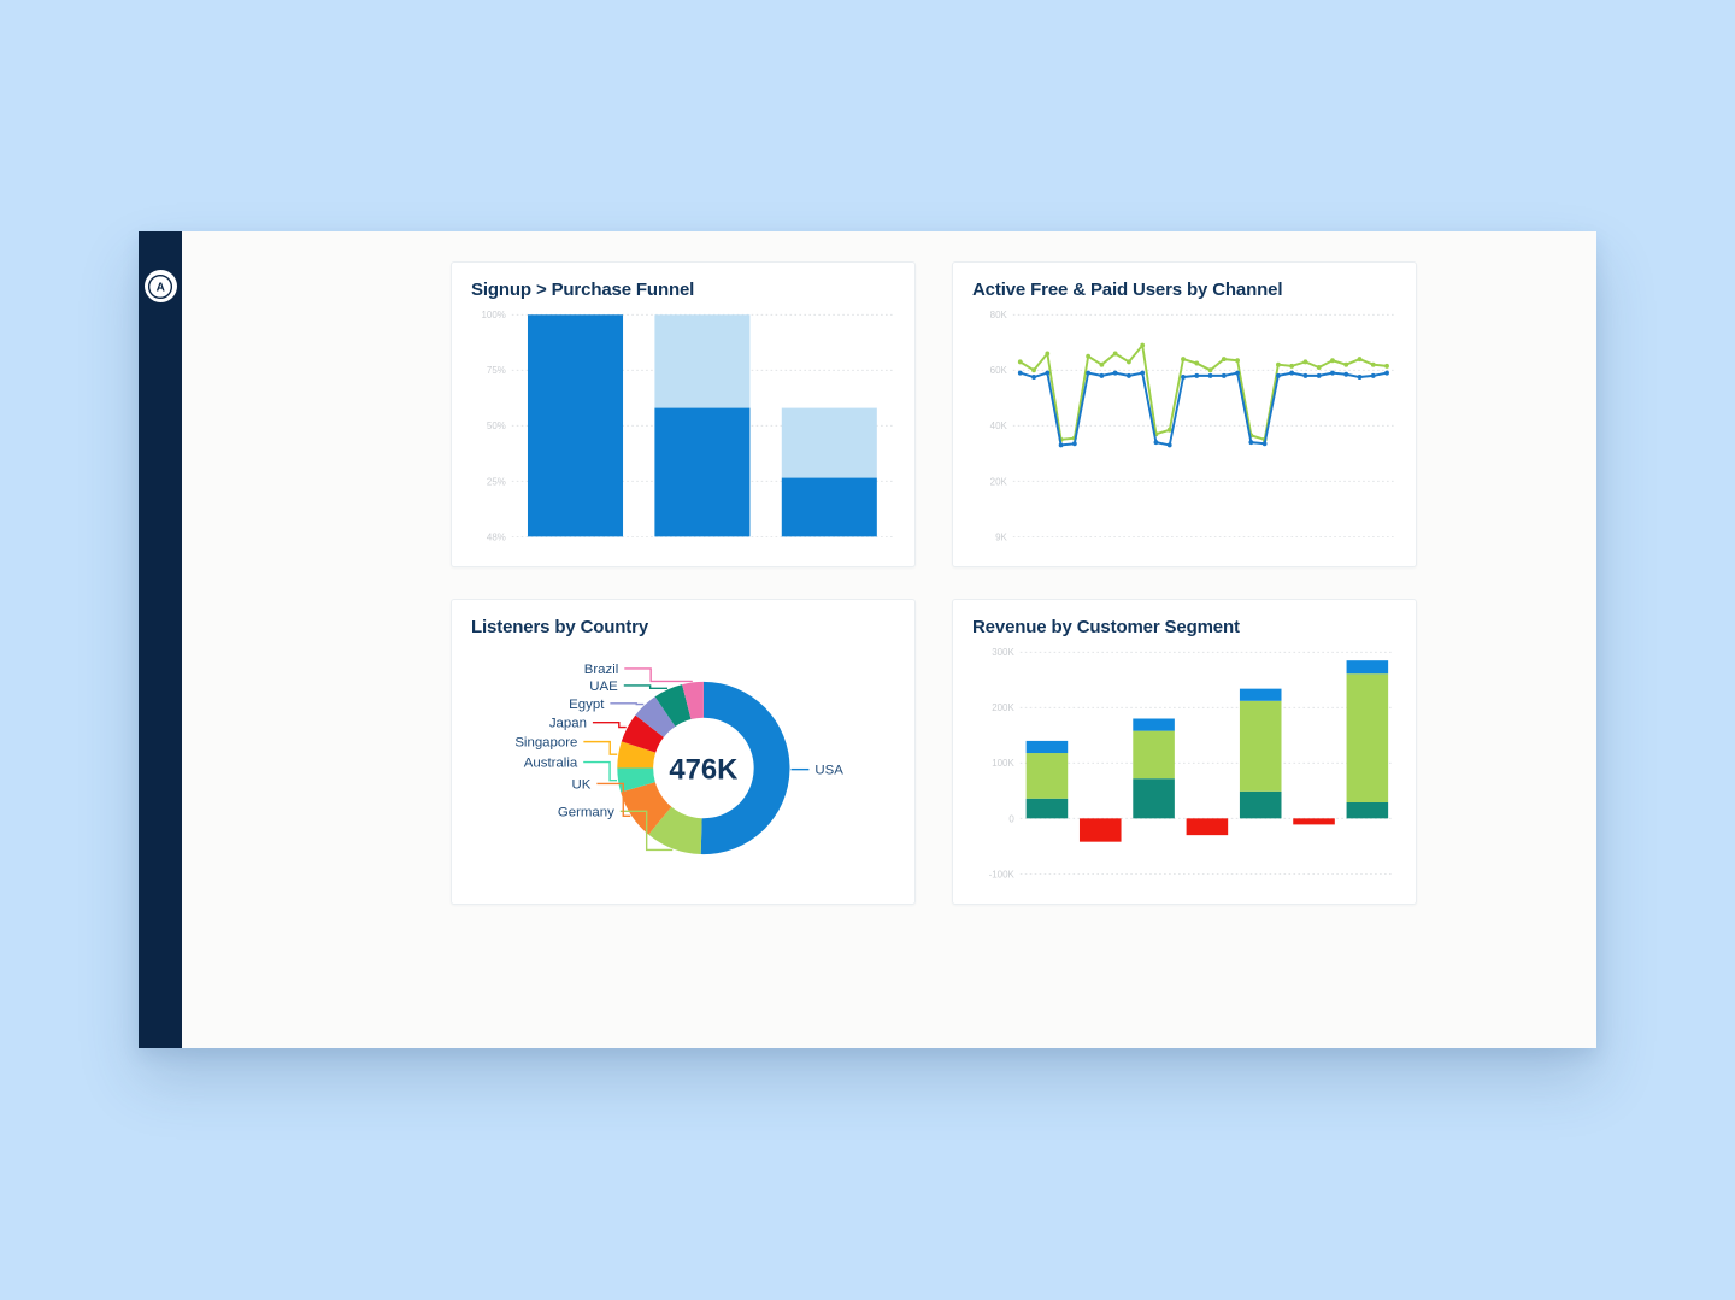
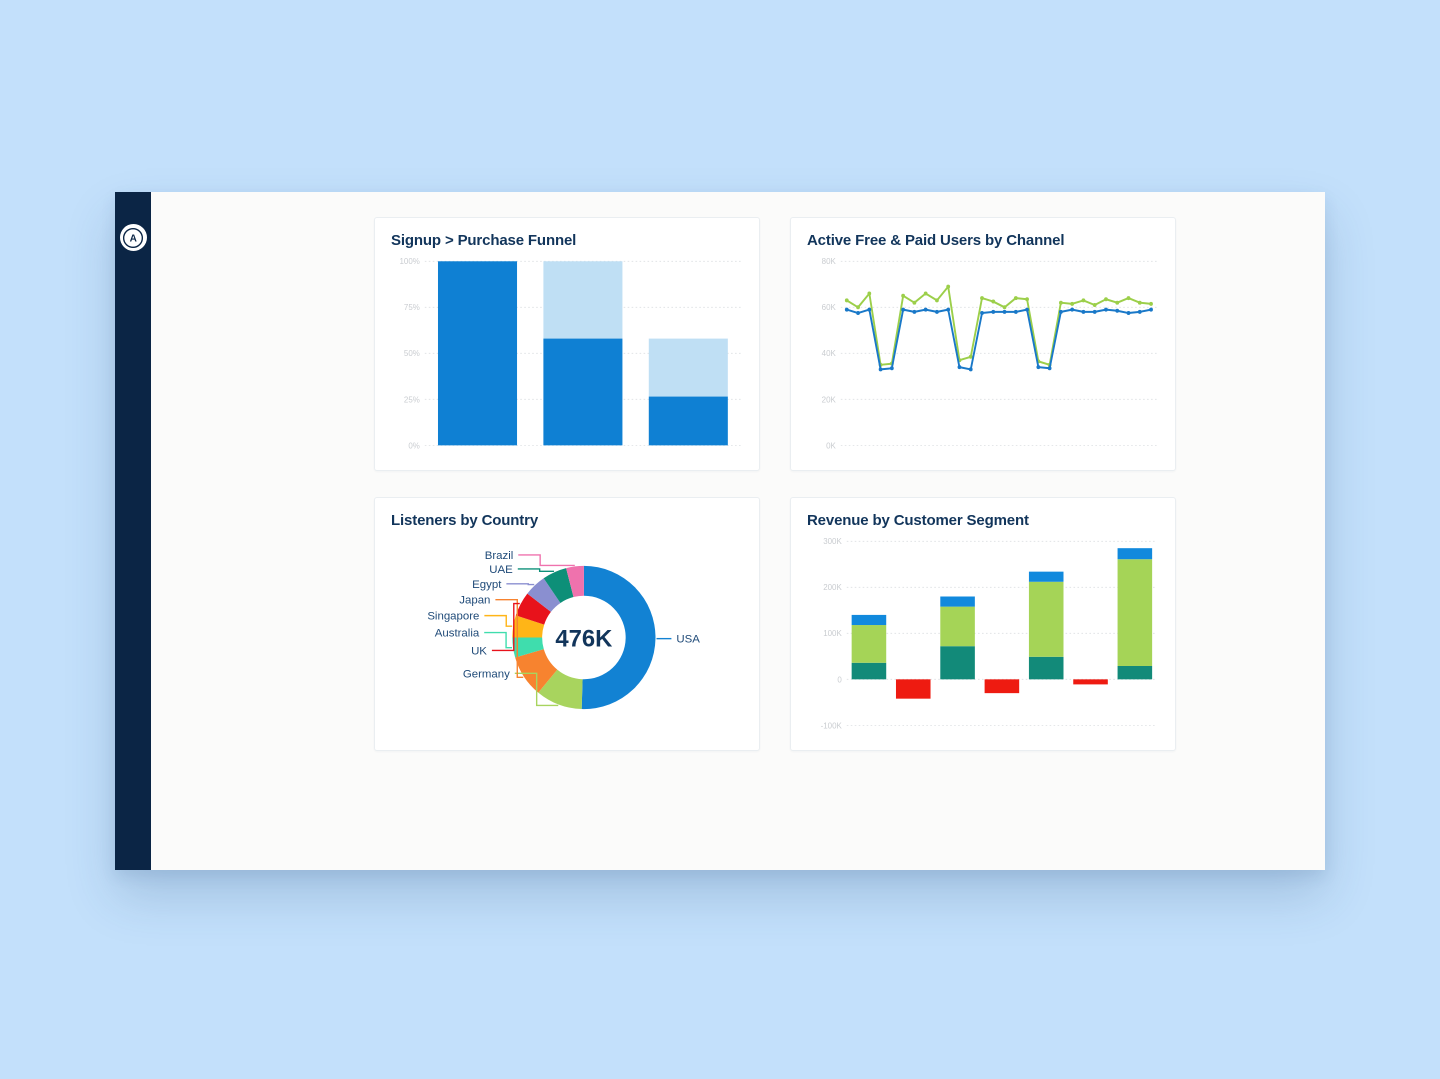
  A
  Signup > Purchase Funnel
  100%
  75%
  50%
  25%
- 48%
+ 0%
  Active Free & Paid Users by Channel
  80K
  60K
  40K
  20K
- 9K
+ 0K
  Listeners by Country
  476K
  USA
  Germany
- UK
+ Japan
  Australia
  Singapore
- Japan
+ UK
  Egypt
  UAE
  Brazil
  Revenue by Customer Segment
  300K
  200K
  100K
  0
  -100K
